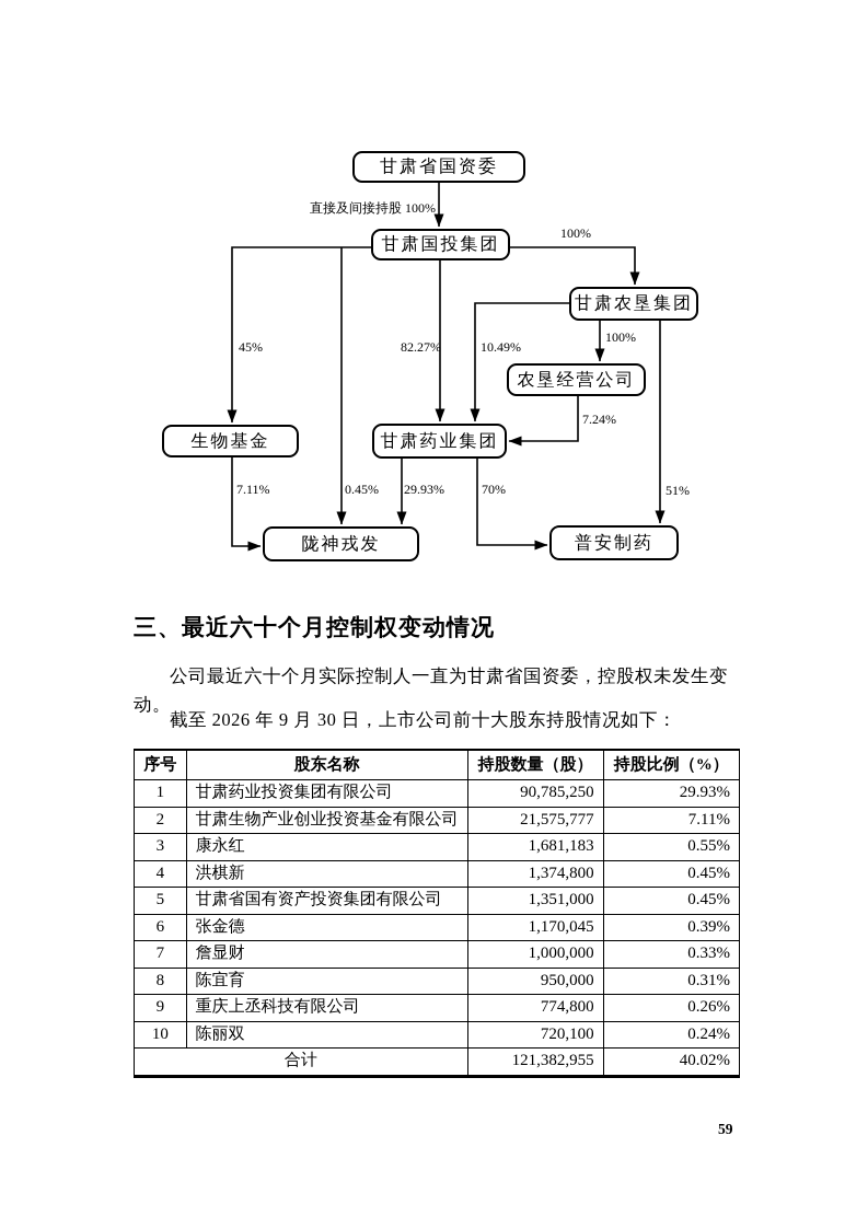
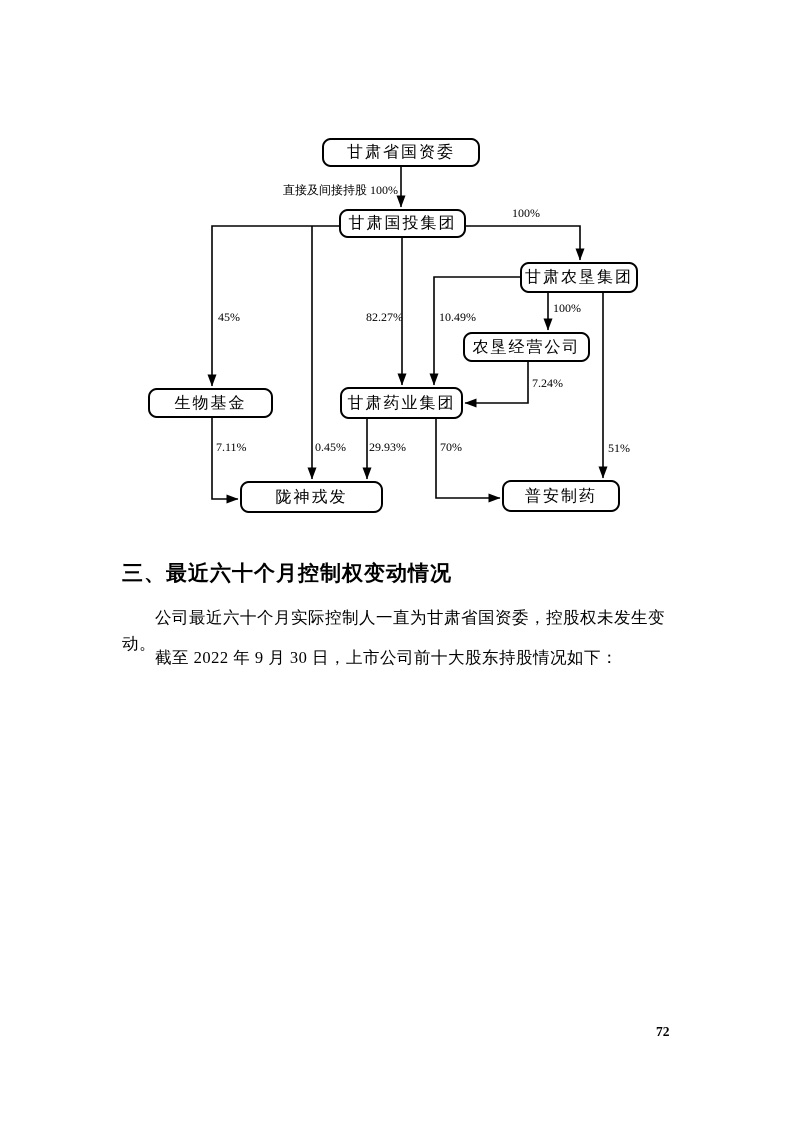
  甘肃省国资委
  甘肃国投集团
  甘肃农垦集团
  农垦经营公司
  生物基金
  甘肃药业集团
  陇神戎发
  普安制药
  直接及间接持股 100%
  100%
  45%
  82.27%
  10.49%
  100%
  7.24%
  7.11%
  0.45%
  29.93%
  70%
  51%
  三、最近六十个月控制权变动情况
  公司最近六十个月实际控制人一直为甘肃省国资委，控股权未发生变动。
- 截至 2026 年 9 月 30 日，上市公司前十大股东持股情况如下：
+ 截至 2022 年 9 月 30 日，上市公司前十大股东持股情况如下：
- 序号	股东名称	持股数量（股）	持股比例（%）
- 1	甘肃药业投资集团有限公司	90,785,250	29.93%
- 2	甘肃生物产业创业投资基金有限公司	21,575,777	7.11%
- 3	康永红	1,681,183	0.55%
- 4	洪棋新	1,374,800	0.45%
- 5	甘肃省国有资产投资集团有限公司	1,351,000	0.45%
- 6	张金德	1,170,045	0.39%
- 7	詹显财	1,000,000	0.33%
- 8	陈宜育	950,000	0.31%
- 9	重庆上丞科技有限公司	774,800	0.26%
- 10	陈丽双	720,100	0.24%
- 合计	121,382,955	40.02%
- 59
+ 72
